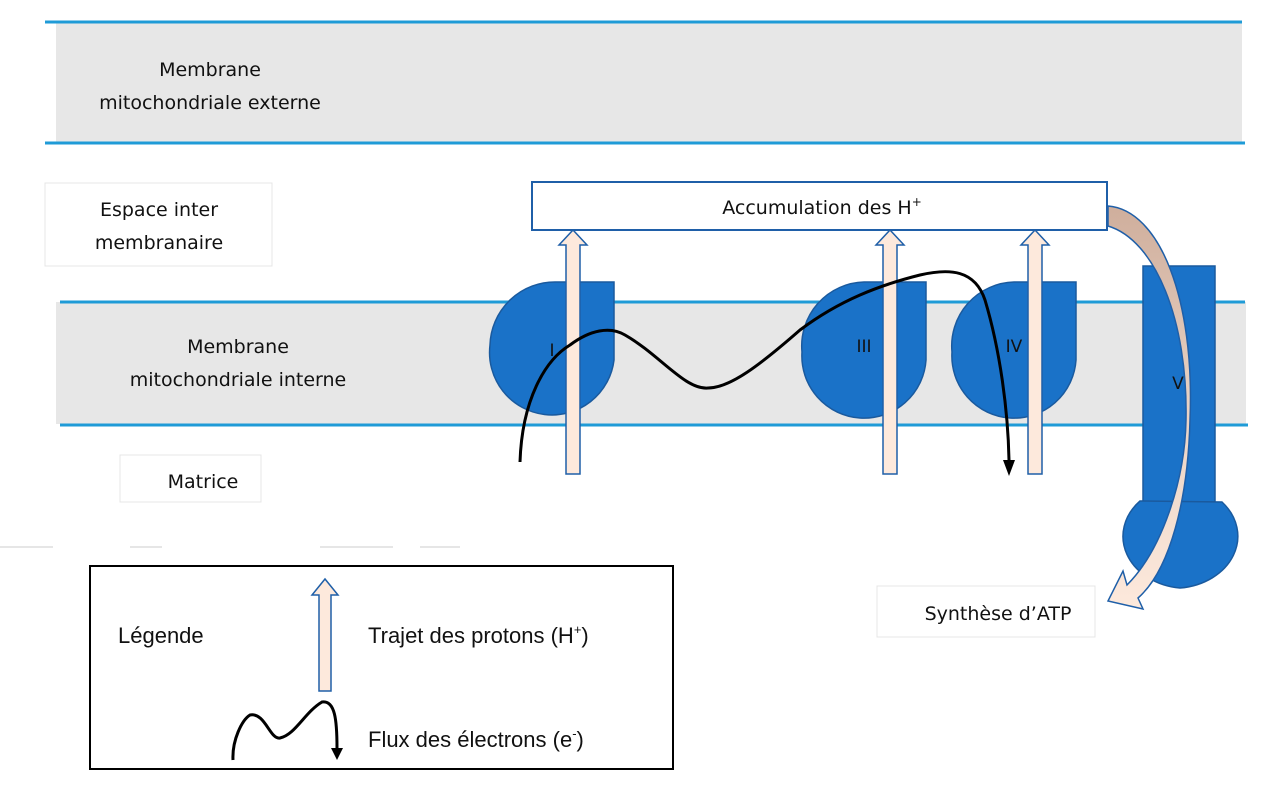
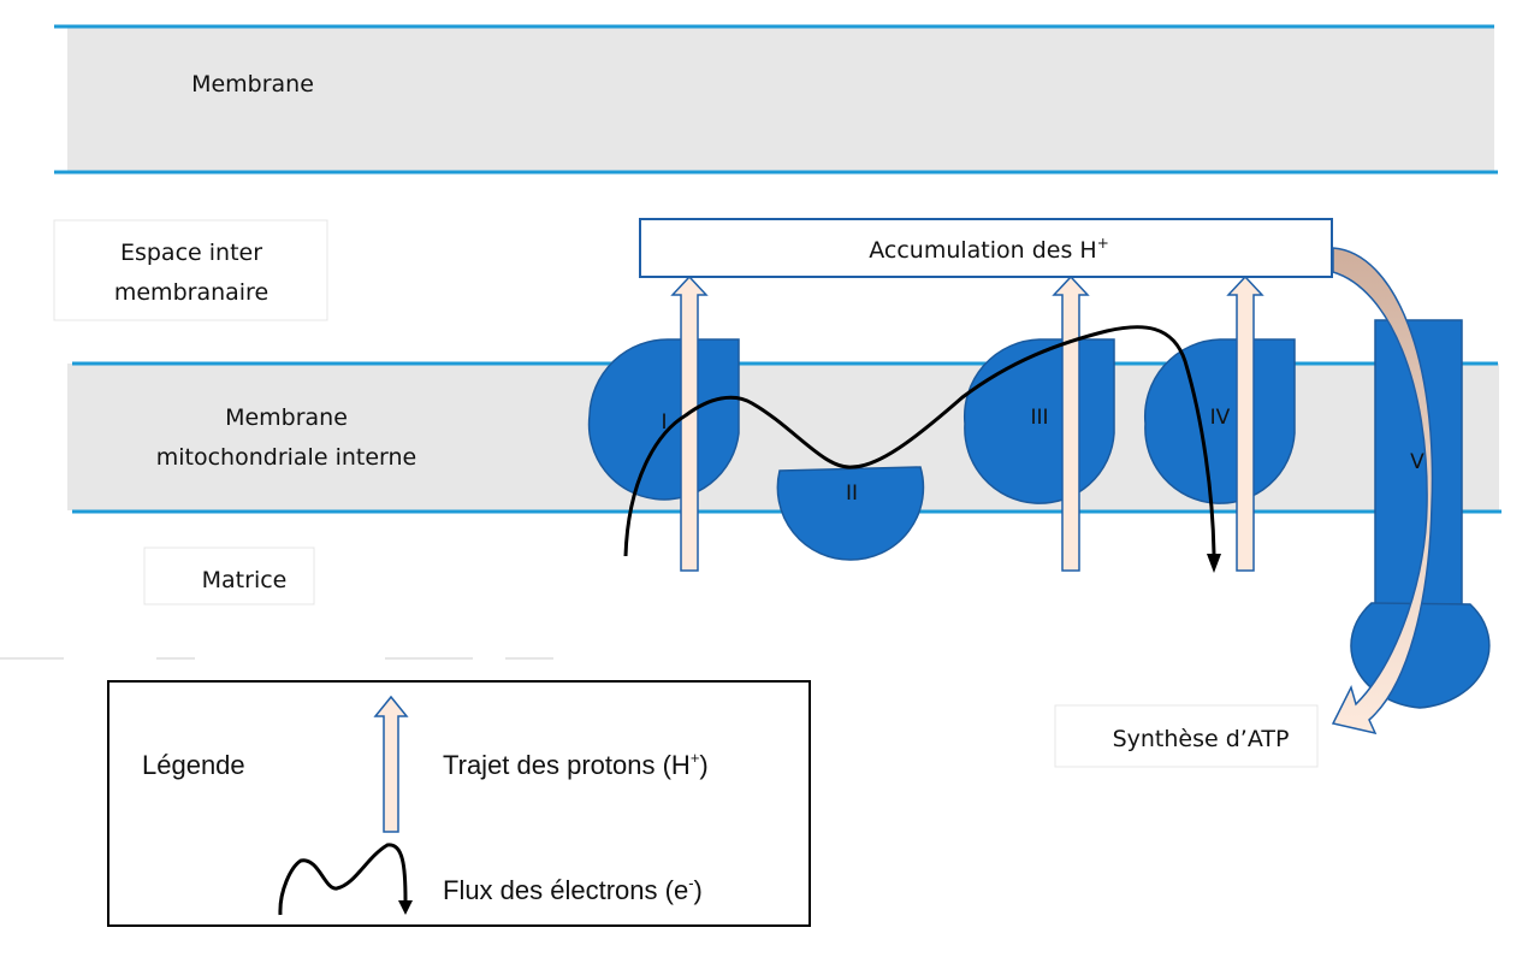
  Membrane
- mitochondriale externe
  Espace inter
  membranaire
  Membrane
  mitochondriale interne
  Matrice
  Accumulation des H+
  I
+ II
  III
  IV
  V
  Synthèse d’ATP
  Légende
  Trajet des protons (H+)
  Flux des électrons (e-)
